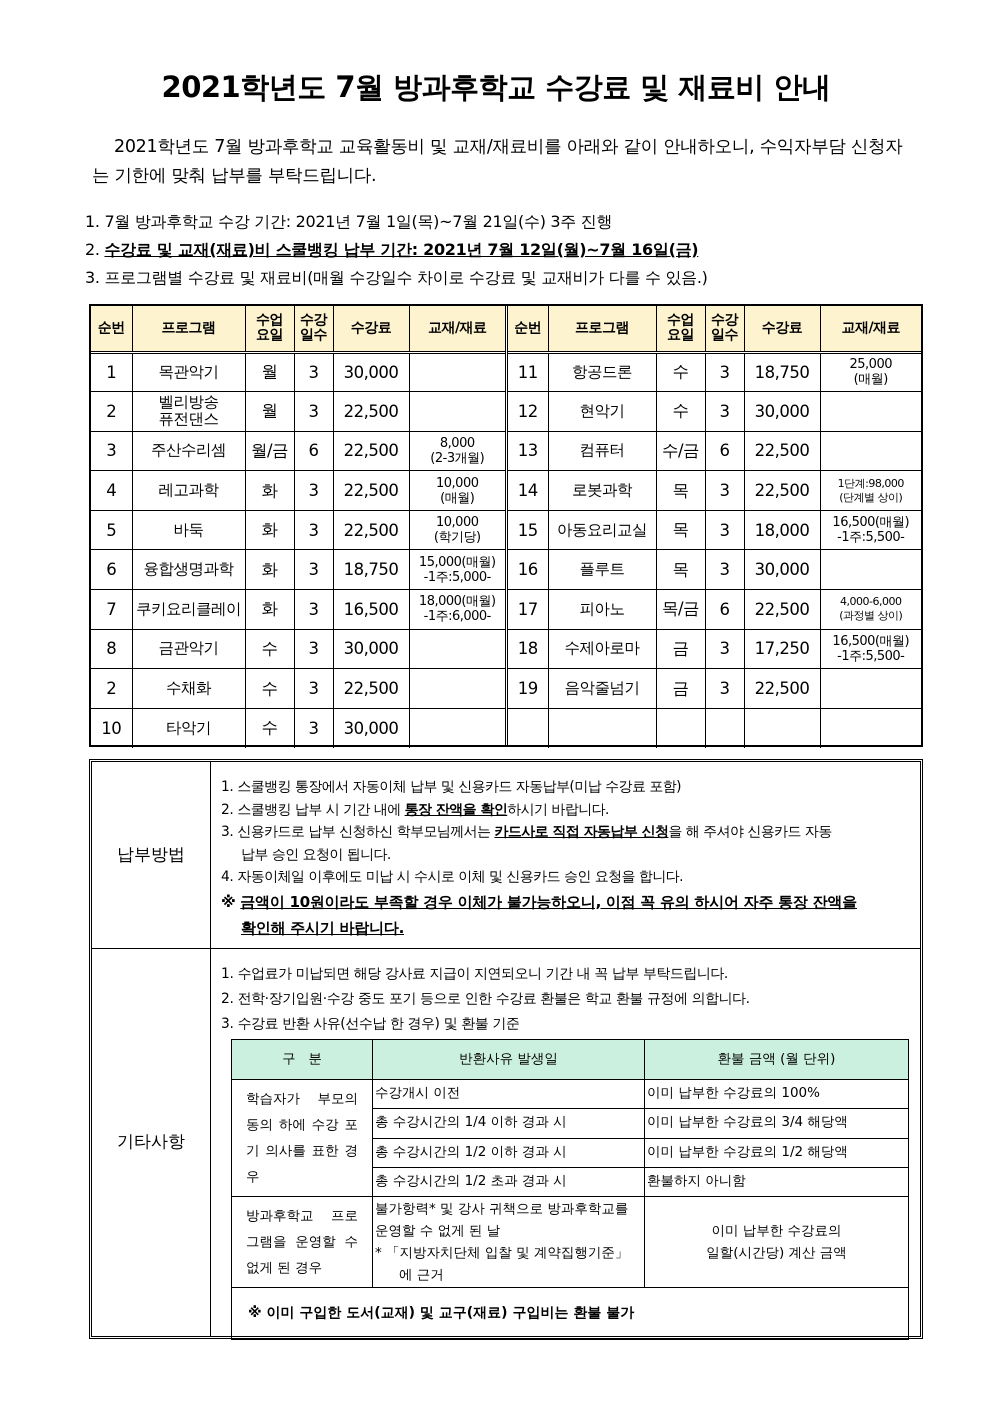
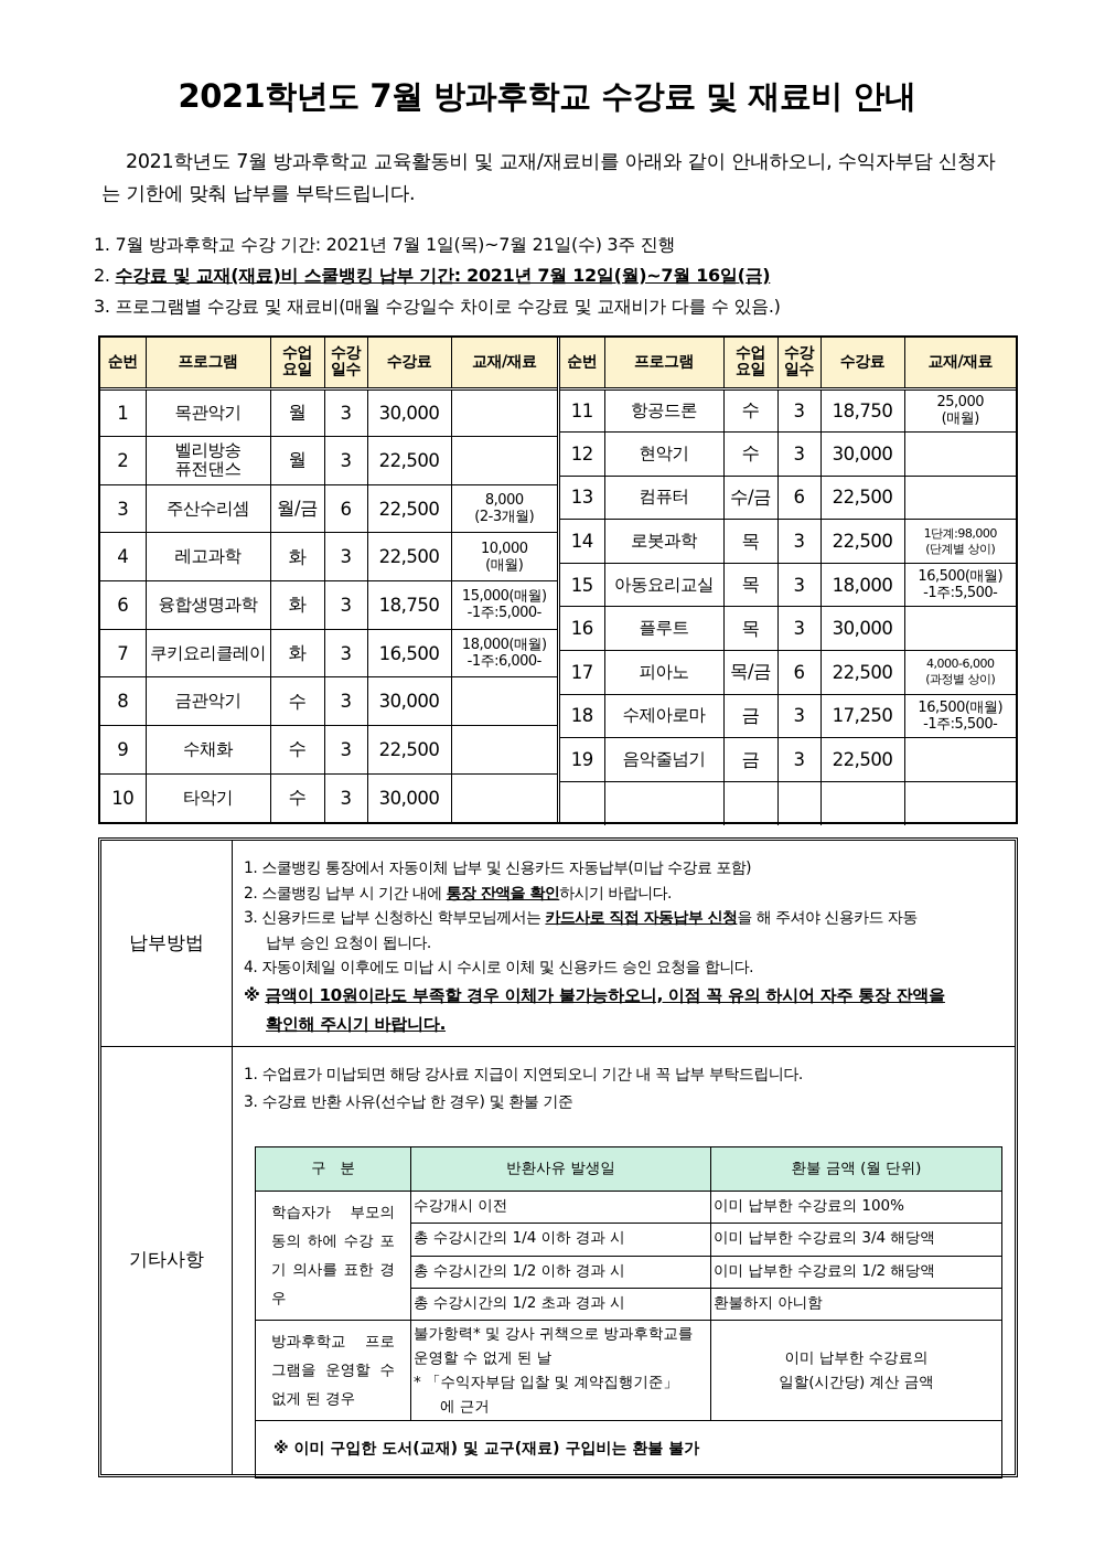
  2021학년도 7월 방과후학교 수강료 및 재료비 안내
  2021학년도 7월 방과후학교 교육활동비 및 교재/재료비를 아래와 같이 안내하오니, 수익자부담 신청자는 기한에 맞춰 납부를 부탁드립니다.
  1. 7월 방과후학교 수강 기간: 2021년 7월 1일(목)~7월 21일(수) 3주 진행
  2. 수강료 및 교재(재료)비 스쿨뱅킹 납부 기간: 2021년 7월 12일(월)~7월 16일(금)
  3. 프로그램별 수강료 및 재료비(매월 수강일수 차이로 수강료 및 교재비가 다를 수 있음.)
  순번	프로그램	수업 요일	수강 일수	수강료	교재/재료
  1	목관악기	월	3	30,000
  2	벨리방송 퓨전댄스	월	3	22,500
  3	주산수리셈	월/금	6	22,500	8,000 (2-3개월)
  4	레고과학	화	3	22,500	10,000 (매월)
- 5	바둑	화	3	22,500	10,000 (학기당)
  6	융합생명과학	화	3	18,750	15,000(매월) -1주:5,000-
  7	쿠키요리클레이	화	3	16,500	18,000(매월) -1주:6,000-
  8	금관악기	수	3	30,000
- 2	수채화	수	3	22,500
+ 9	수채화	수	3	22,500
  10	타악기	수	3	30,000
  순번	프로그램	수업 요일	수강 일수	수강료	교재/재료
  11	항공드론	수	3	18,750	25,000 (매월)
  12	현악기	수	3	30,000
  13	컴퓨터	수/금	6	22,500
  14	로봇과학	목	3	22,500	1단계:98,000 (단계별 상이)
  15	아동요리교실	목	3	18,000	16,500(매월) -1주:5,500-
  16	플루트	목	3	30,000
  17	피아노	목/금	6	22,500	4,000-6,000 (과정별 상이)
  18	수제아로마	금	3	17,250	16,500(매월) -1주:5,500-
  19	음악줄넘기	금	3	22,500
  납부방법
  1. 스쿨뱅킹 통장에서 자동이체 납부 및 신용카드 자동납부(미납 수강료 포함)
  2. 스쿨뱅킹 납부 시 기간 내에 통장 잔액을 확인하시기 바랍니다.
  3. 신용카드로 납부 신청하신 학부모님께서는 카드사로 직접 자동납부 신청을 해 주셔야 신용카드 자동
  납부 승인 요청이 됩니다.
  4. 자동이체일 이후에도 미납 시 수시로 이체 및 신용카드 승인 요청을 합니다.
  ※ 금액이 10원이라도 부족할 경우 이체가 불가능하오니, 이점 꼭 유의 하시어 자주 통장 잔액을
  확인해 주시기 바랍니다.
  기타사항
  1. 수업료가 미납되면 해당 강사료 지급이 지연되오니 기간 내 꼭 납부 부탁드립니다.
- 2. 전학·장기입원·수강 중도 포기 등으로 인한 수강료 환불은 학교 환불 규정에 의합니다.
  3. 수강료 반환 사유(선수납 한 경우) 및 환불 기준
  구 분	반환사유 발생일	환불 금액 (월 단위)
  학습자가 부모의 동의 하에 수강 포기 의사를 표한 경우	수강개시 이전	이미 납부한 수강료의 100%
  총 수강시간의 1/4 이하 경과 시	이미 납부한 수강료의 3/4 해당액
  총 수강시간의 1/2 이하 경과 시	이미 납부한 수강료의 1/2 해당액
  총 수강시간의 1/2 초과 경과 시	환불하지 아니함
- 방과후학교 프로그램을 운영할 수 없게 된 경우	불가항력* 및 강사 귀책으로 방과후학교를 운영할 수 없게 된 날 * 「지방자치단체 입찰 및 계약집행기준」 에 근거	이미 납부한 수강료의 일할(시간당) 계산 금액
+ 방과후학교 프로그램을 운영할 수 없게 된 경우	불가항력* 및 강사 귀책으로 방과후학교를 운영할 수 없게 된 날 * 「수익자부담 입찰 및 계약집행기준」 에 근거	이미 납부한 수강료의 일할(시간당) 계산 금액
  ※ 이미 구입한 도서(교재) 및 교구(재료) 구입비는 환불 불가
